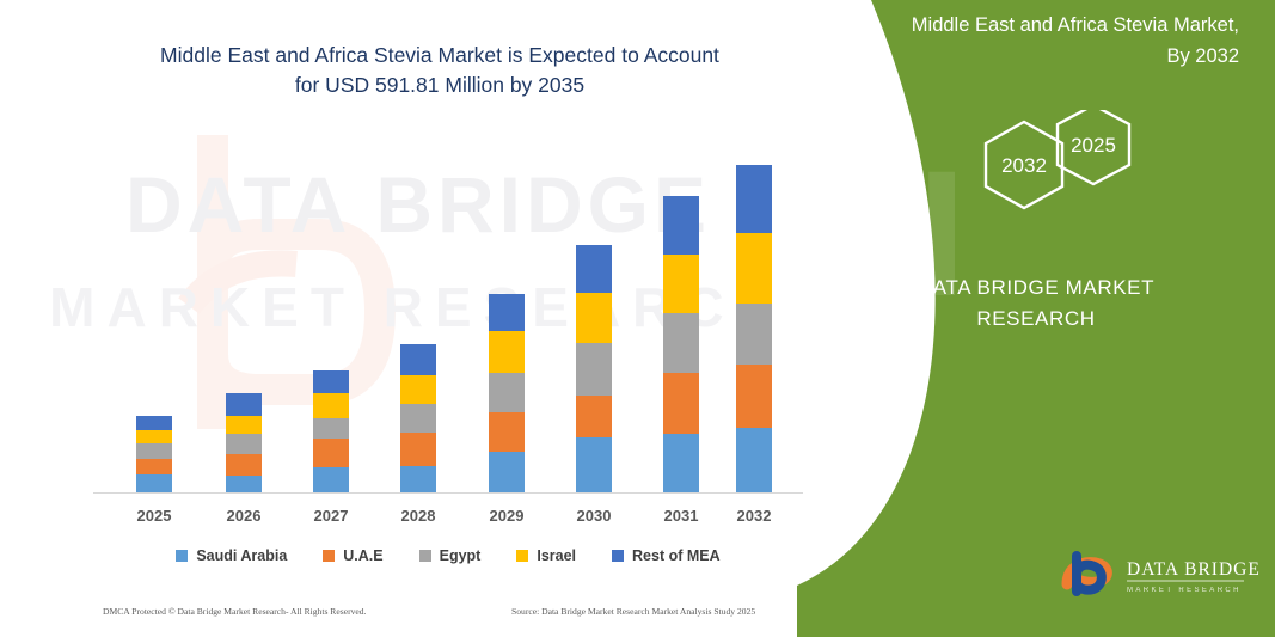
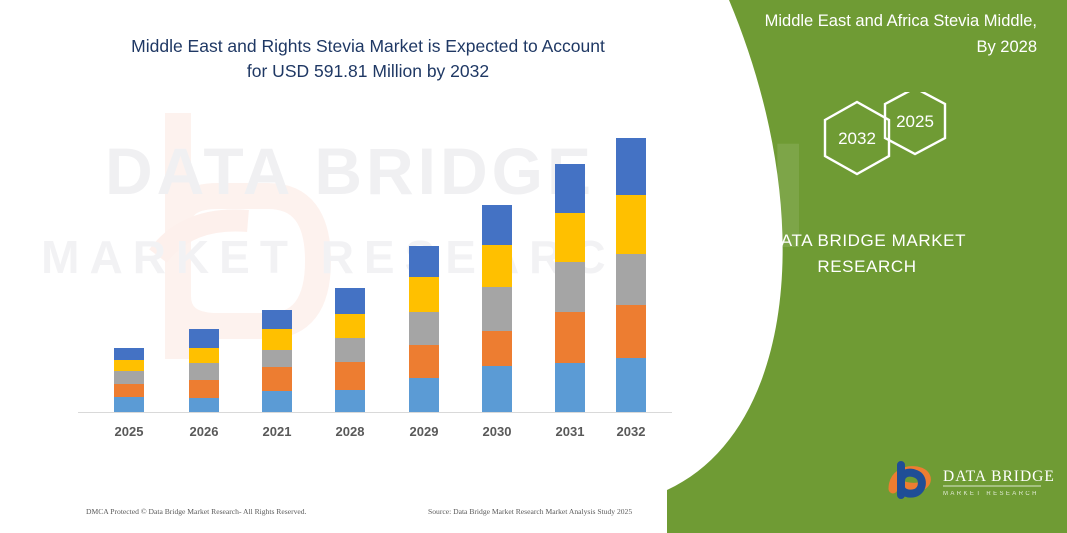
  DATA BRIDG
  MARKET REERC
- Middle East and Africa Stevia Market is Expected to Account
+ Middle East and Rights Stevia Market is Expected to Account
- for USD 591.81 Million by 2035
+ for USD 591.81 Million by 2032
  2025
  2026
- 2027
+ 2021
  2028
  2029
  2030
  2031
  2032
- Saudi Arabia
- U.A.E
- Egypt
- Israel
- Rest of MEA
  DMCA Protected © Data Bridge Market Research- All Rights Reserved.
  Source: Data Bridge Market Research Market Analysis Study 2025
  RI
- Middle East and Africa Stevia Market,
+ Middle East and Africa Stevia Middle,
- By 2032
+ By 2028
  2032
  2025
  DATA BRIDGE MARKET
  RESEARCH
  DATA BRIDGE
